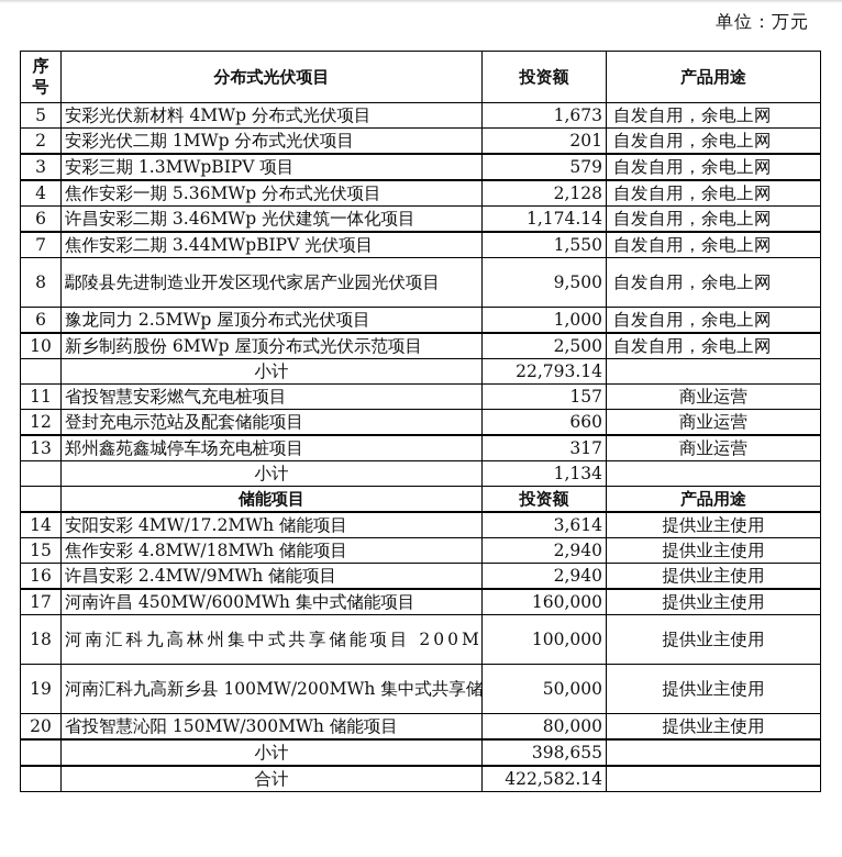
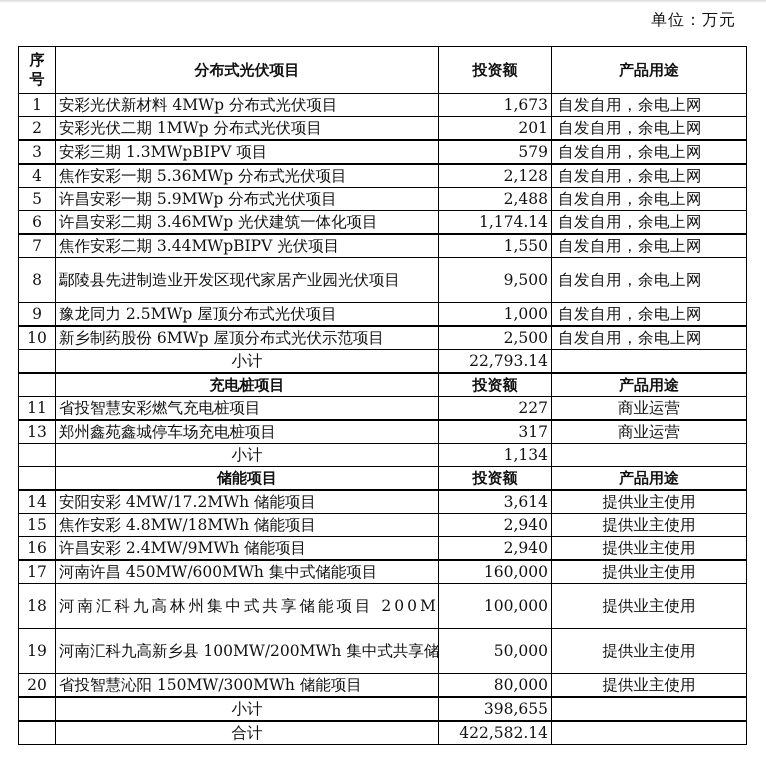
  单位：万元
  序号	分布式光伏项目	投资额	产品用途
- 5	安彩光伏新材料 4MWp 分布式光伏项目	1,673	自发自用，余电上网
+ 1	安彩光伏新材料 4MWp 分布式光伏项目	1,673	自发自用，余电上网
  2	安彩光伏二期 1MWp 分布式光伏项目	201	自发自用，余电上网
  3	安彩三期 1.3MWpBIPV 项目	579	自发自用，余电上网
  4	焦作安彩一期 5.36MWp 分布式光伏项目	2,128	自发自用，余电上网
+ 5	许昌安彩一期 5.9MWp 分布式光伏项目	2,488	自发自用，余电上网
  6	许昌安彩二期 3.46MWp 光伏建筑一体化项目	1,174.14	自发自用，余电上网
  7	焦作安彩二期 3.44MWpBIPV 光伏项目	1,550	自发自用，余电上网
  8	鄢陵县先进制造业开发区现代家居产业园光伏项目	9,500	自发自用，余电上网
- 6	豫龙同力 2.5MWp 屋顶分布式光伏项目	1,000	自发自用，余电上网
+ 9	豫龙同力 2.5MWp 屋顶分布式光伏项目	1,000	自发自用，余电上网
  10	新乡制药股份 6MWp 屋顶分布式光伏示范项目	2,500	自发自用，余电上网
  	小计	22,793.14
+ 	充电桩项目	投资额	产品用途
- 11	省投智慧安彩燃气充电桩项目	157	商业运营
+ 11	省投智慧安彩燃气充电桩项目	227	商业运营
- 12	登封充电示范站及配套储能项目	660	商业运营
  13	郑州鑫苑鑫城停车场充电桩项目	317	商业运营
  	小计	1,134
  	储能项目	投资额	产品用途
  14	安阳安彩 4MW/17.2MWh 储能项目	3,614	提供业主使用
  15	焦作安彩 4.8MW/18MWh 储能项目	2,940	提供业主使用
  16	许昌安彩 2.4MW/9MWh 储能项目	2,940	提供业主使用
  17	河南许昌 450MW/600MWh 集中式储能项目	160,000	提供业主使用
  18	河南汇科九高林州集中式共享储能项目 200M	100,000	提供业主使用
  19	河南汇科九高新乡县 100MW/200MWh 集中式共享储	50,000	提供业主使用
  20	省投智慧沁阳 150MW/300MWh 储能项目	80,000	提供业主使用
  	小计	398,655
  	合计	422,582.14
